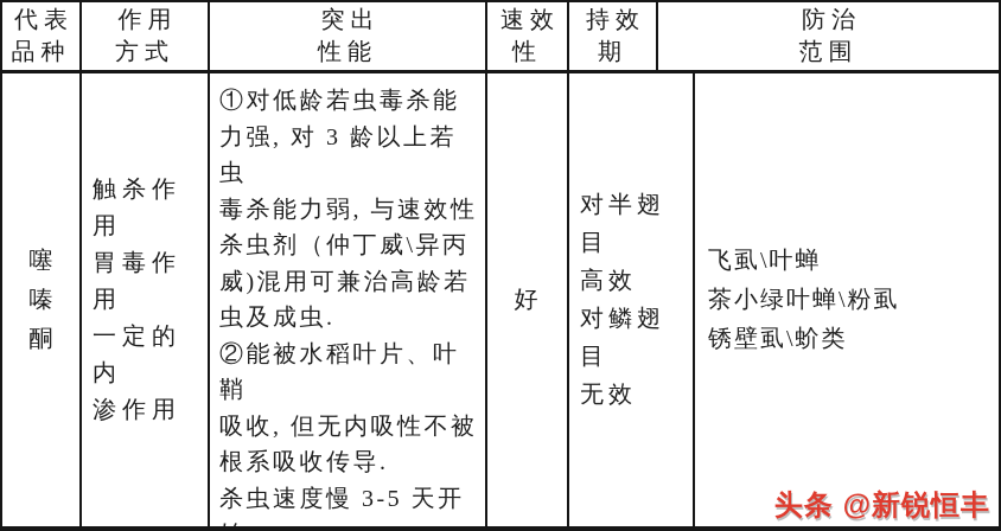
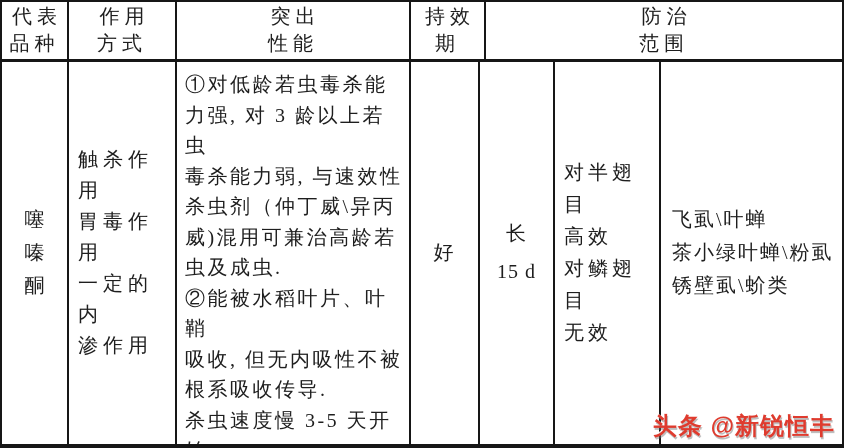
  代表
  品种
  作用
  方式
  突出
  性能
- 速效
- 性
  持效
  期
  防治
  范围
  噻
  嗪
  酮
  触杀作用
  胃毒作用
  一定的内
  渗作用
  ①对低龄若虫毒杀能
  力强, 对 3 龄以上若虫
  毒杀能力弱, 与速效性
  杀虫剂（仲丁威\异丙
  威)混用可兼治高龄若
  虫及成虫.
  ②能被水稻叶片、叶鞘
  吸收, 但无内吸性不被
  根系吸收传导.
  杀虫速度慢 3-5 天开
  好
+ 长
+ 15 d
  对半翅目
  高效
  对鳞翅目
  无效
  飞虱\叶蝉
  茶小绿叶蝉\粉虱
  锈壁虱\蚧类
  头条 @新锐恒丰
